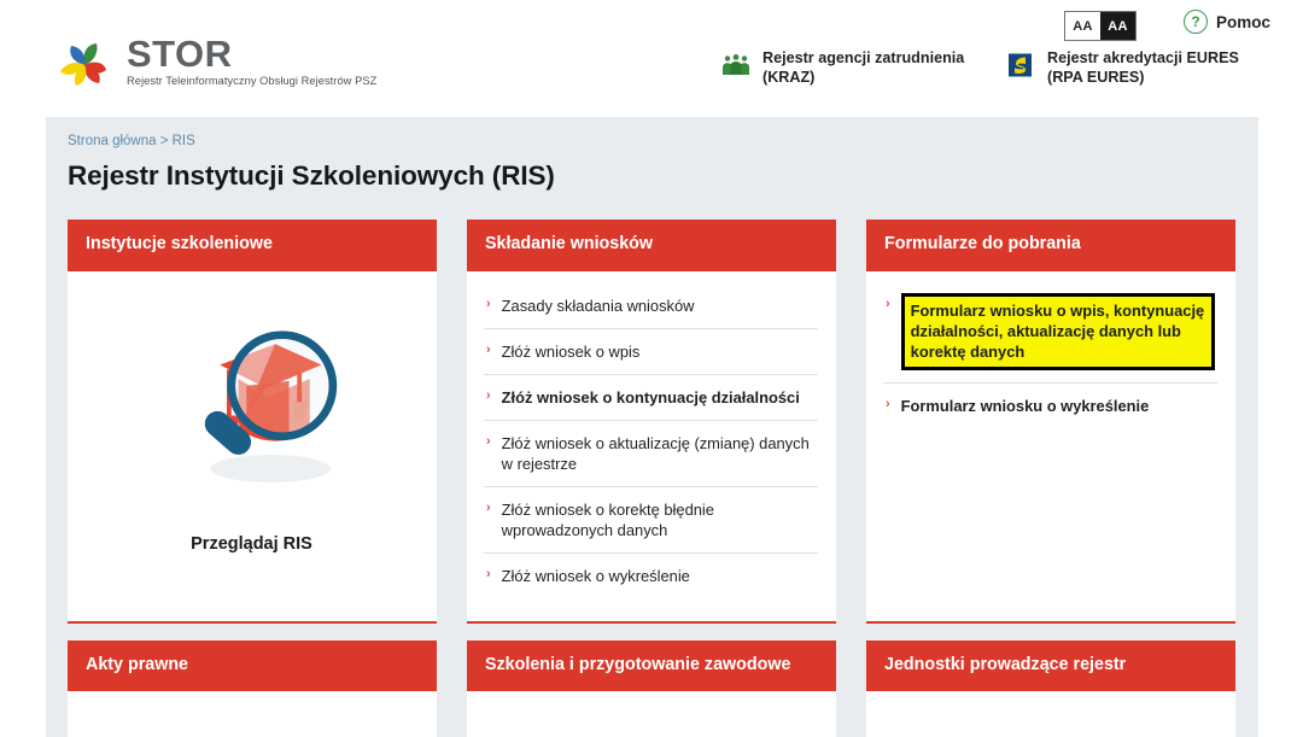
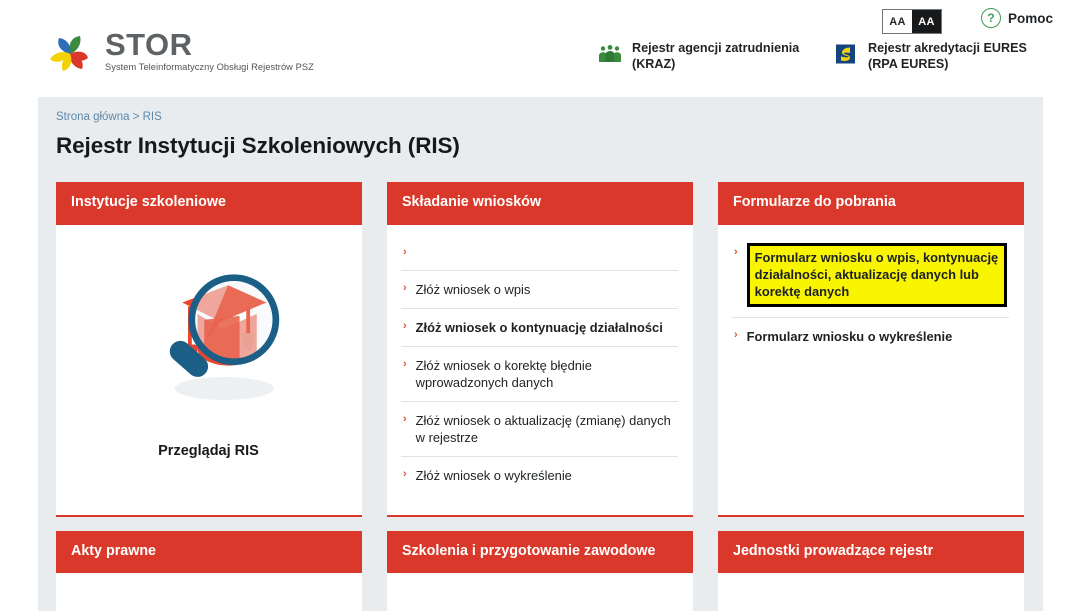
  STOR
- Rejestr Teleinformatyczny Obsługi Rejestrów PSZ
+ System Teleinformatyczny Obsługi Rejestrów PSZ
  Rejestr agencji zatrudnienia
  (KRAZ)
  Rejestr akredytacji EURES
  (RPA EURES)
  AA
  AA
  ?
  Pomoc
  Strona główna > RIS
  Rejestr Instytucji Szkoleniowych (RIS)
  Instytucje szkoleniowe
  Przeglądaj RIS
  Składanie wniosków
  ›
- Zasady składania wniosków
  ›
  Złóż wniosek o wpis
  ›
  Złóż wniosek o kontynuację działalności
  ›
- Złóż wniosek o aktualizację (zmianę) danych w rejestrze
+ Złóż wniosek o korektę błędnie wprowadzonych danych
  ›
- Złóż wniosek o korektę błędnie wprowadzonych danych
+ Złóż wniosek o aktualizację (zmianę) danych w rejestrze
  ›
  Złóż wniosek o wykreślenie
  Formularze do pobrania
  ›
  Formularz wniosku o wpis, kontynuację działalności, aktualizację danych lub korektę danych
  ›
  Formularz wniosku o wykreślenie
  Akty prawne
  Szkolenia i przygotowanie zawodowe
  Jednostki prowadzące rejestr
